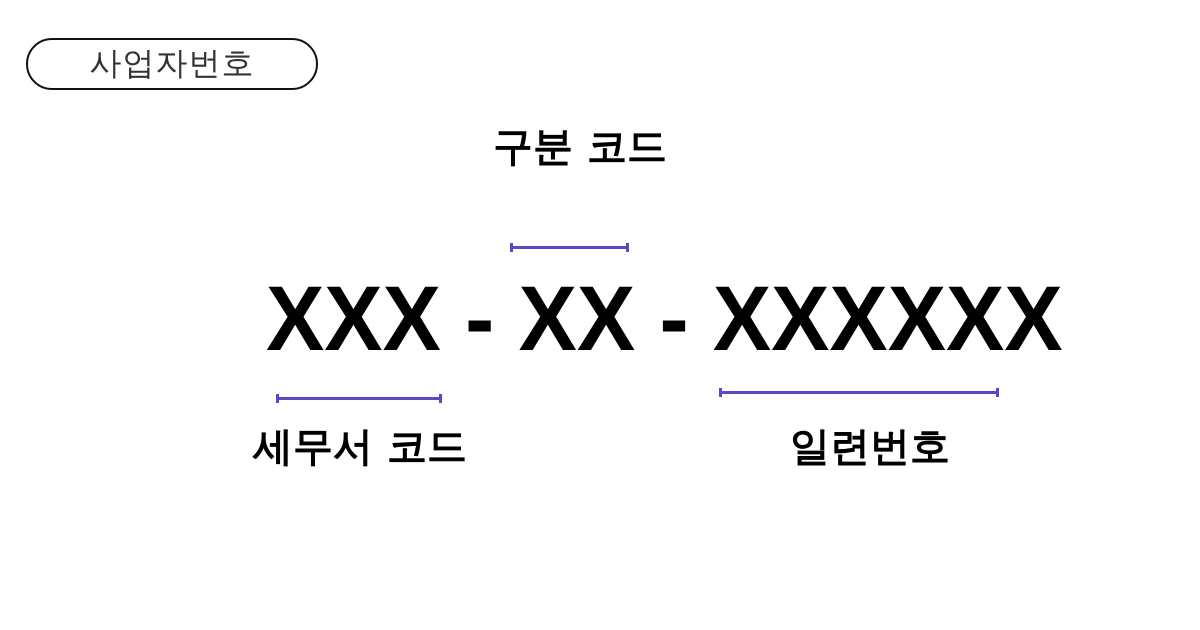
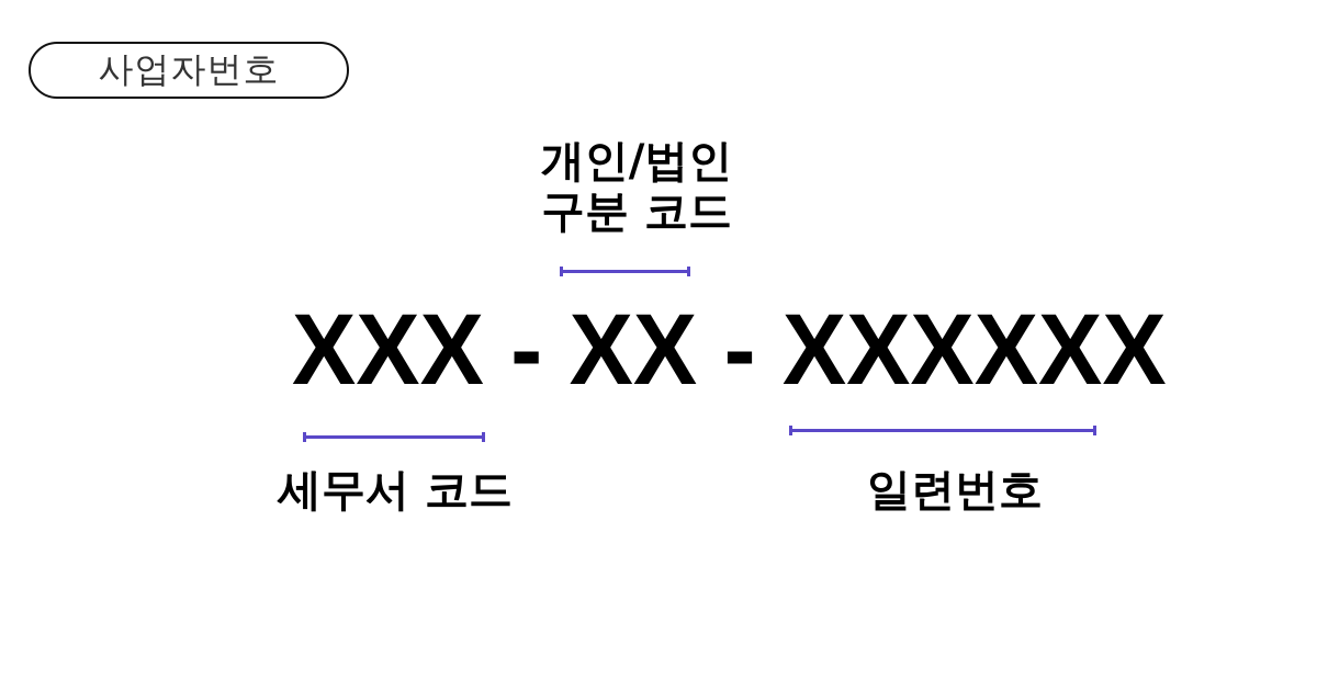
  사업자번호
+ 개인/법인
  구분 코드
  XXX - XX - XXXXXX
  세무서 코드
  일련번호
